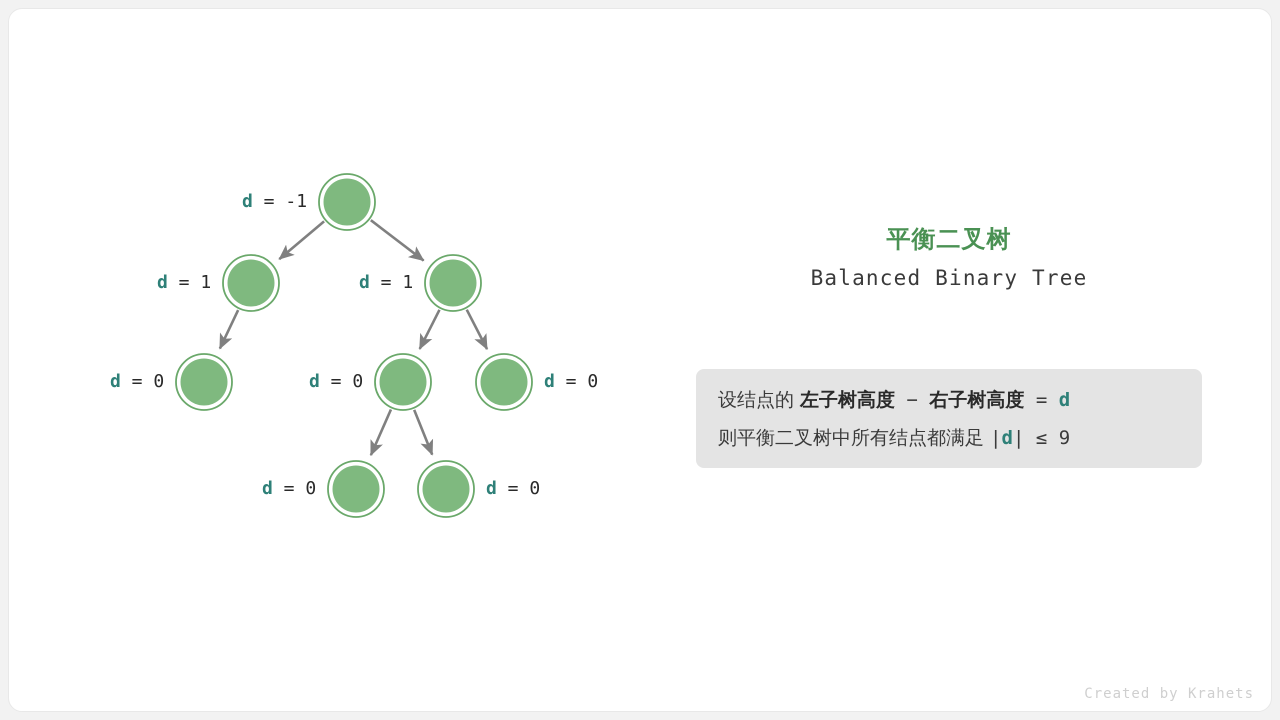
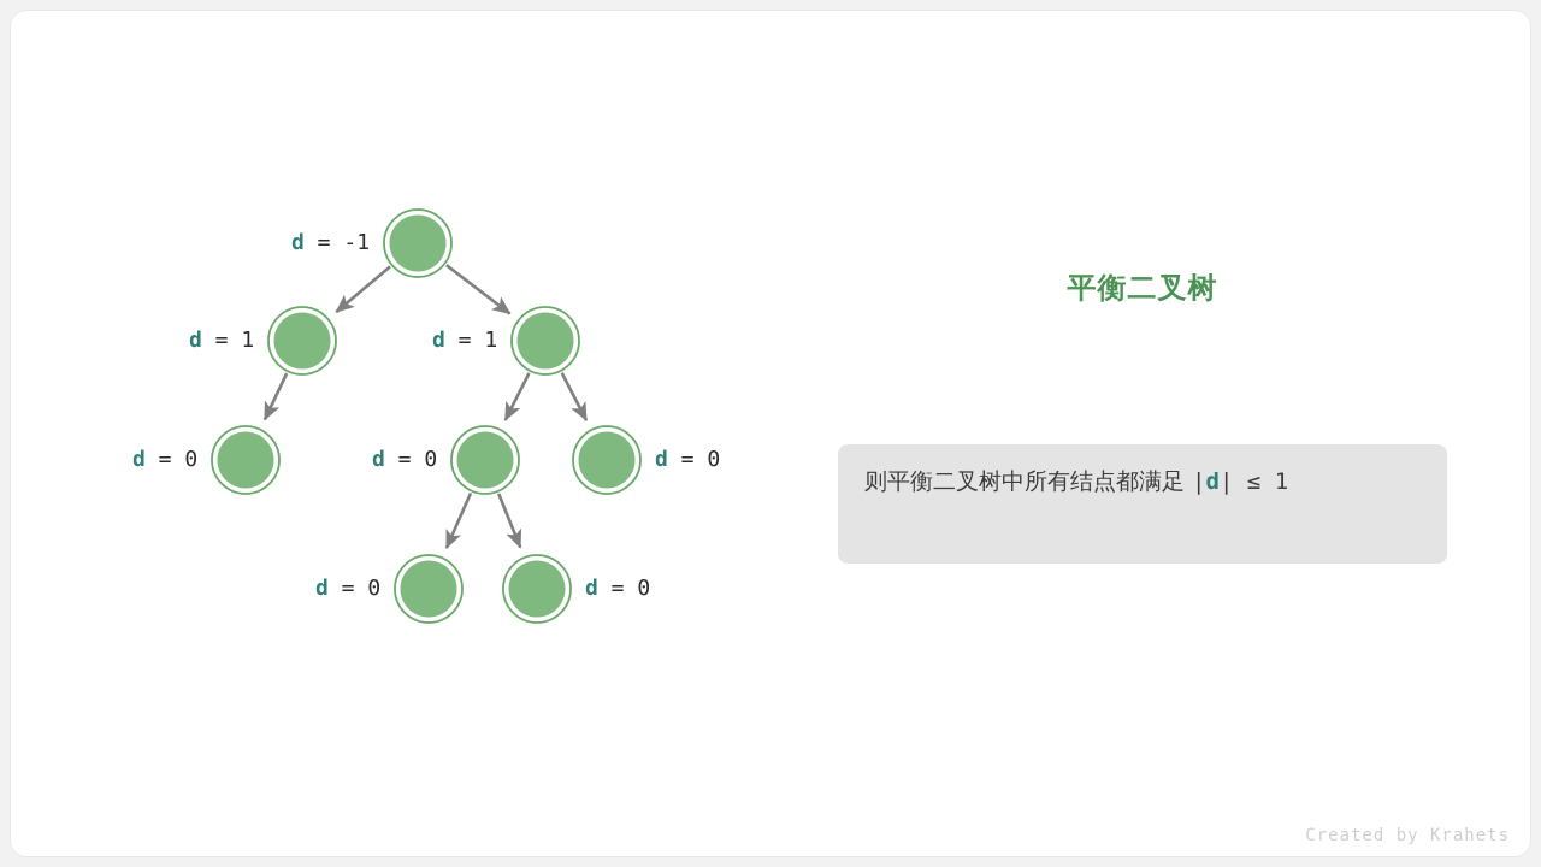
  d = -1
  d = 1
  d = 1
  d = 0
  d = 0
  d = 0
  d = 0
  d = 0
  平衡二叉树
- Balanced Binary Tree
- 设结点的 左子树高度 − 右子树高度 = d
- 则平衡二叉树中所有结点都满足 |d| ≤ 9
+ 则平衡二叉树中所有结点都满足 |d| ≤ 1
  Created by Krahets
